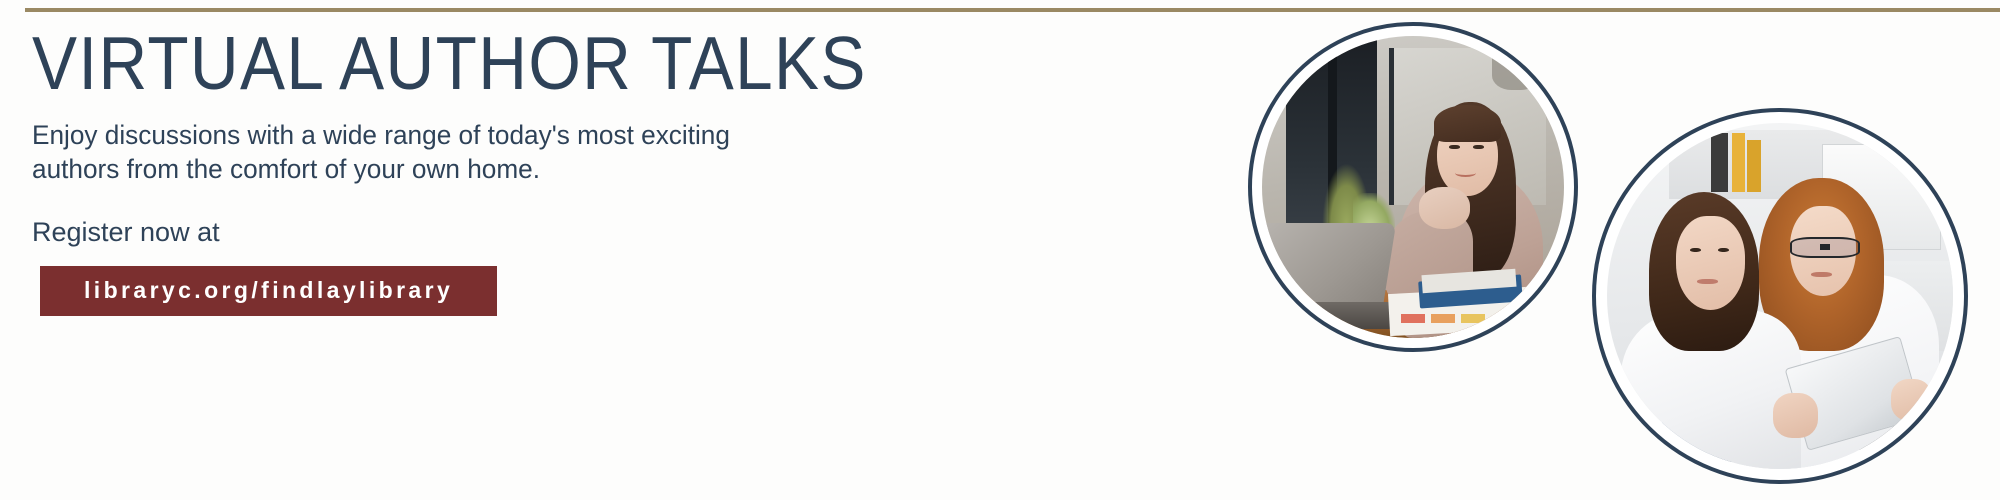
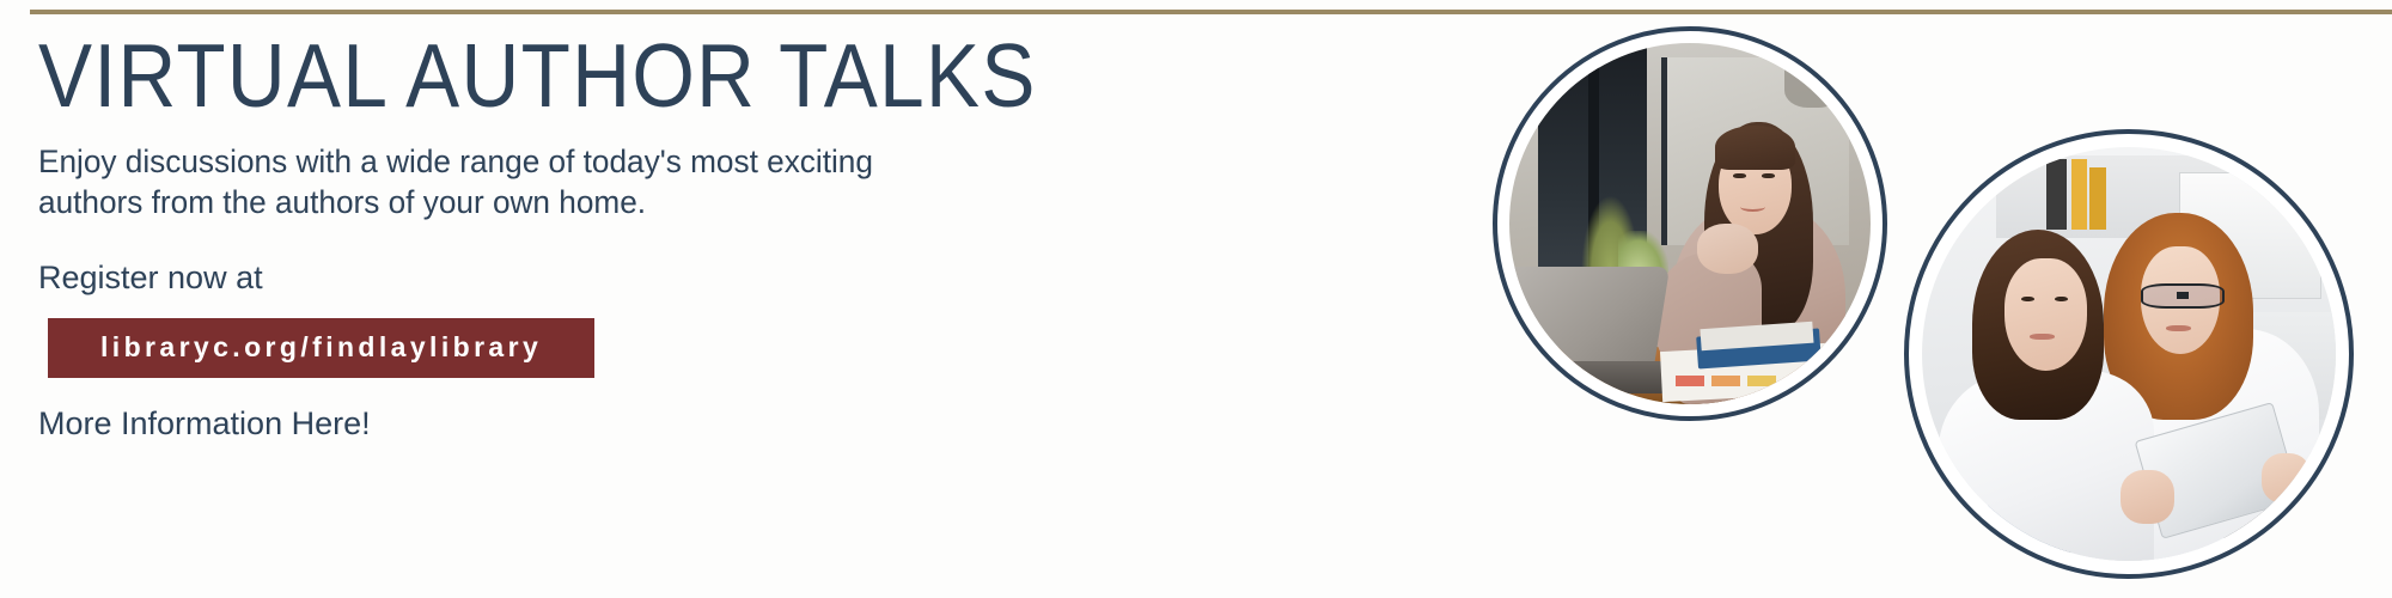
  VIRTUAL AUTHOR TALKS
- Enjoy discussions with a wide range of today's most exciting authors from the comfort of your own home.
+ Enjoy discussions with a wide range of today's most exciting authors from the authors of your own home.
  Register now at
  libraryc.org/findlaylibrary
+ More Information Here!
